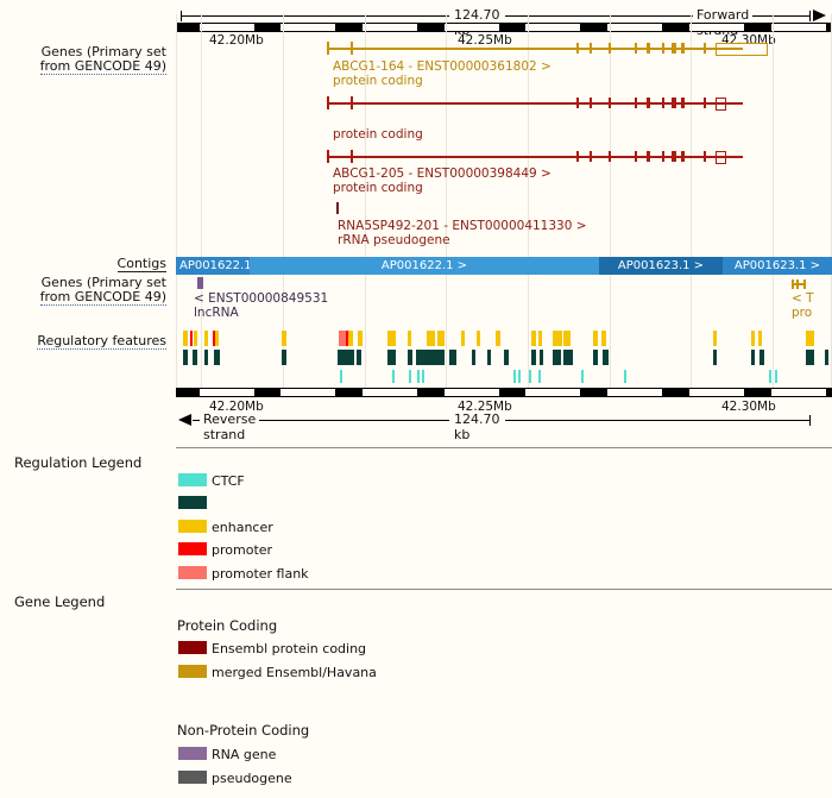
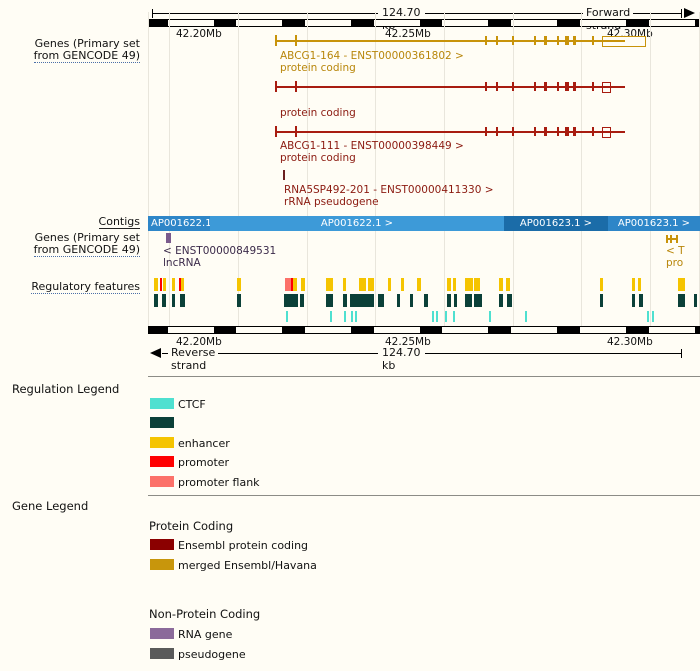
  Genes (Primary set
  from GENCODE 49)
  Contigs
  Genes (Primary set
  from GENCODE 49)
  Regulatory features
  124.70
  42.20Mb
  42.25Mb
  42.30M
  ABCG1-164 - ENST00000361802 >
  protein coding
  protein coding
- ABCG1-205 - ENST00000398449 >
+ ABCG1-111 - ENST00000398449 >
  protein coding
  RNA5SP492-201 - ENST00000411330 >
  rRNA pseudogene
  AP001622.1
  AP001622.1 >
  AP001623.1 >
  AP001623.1 >
  < ENST00000849531
  lncRNA
  < T
  pro
  42.20Mb
  42.25Mb
  42.30Mb
  Reverse strand
  124.70 kb
  Regulation Legend
  CTCF
  enhancer
  promoter
  promoter flank
  Gene Legend
  Protein Coding
  Ensembl protein coding
  merged Ensembl/Havana
  Non-Protein Coding
  RNA gene
  pseudogene
